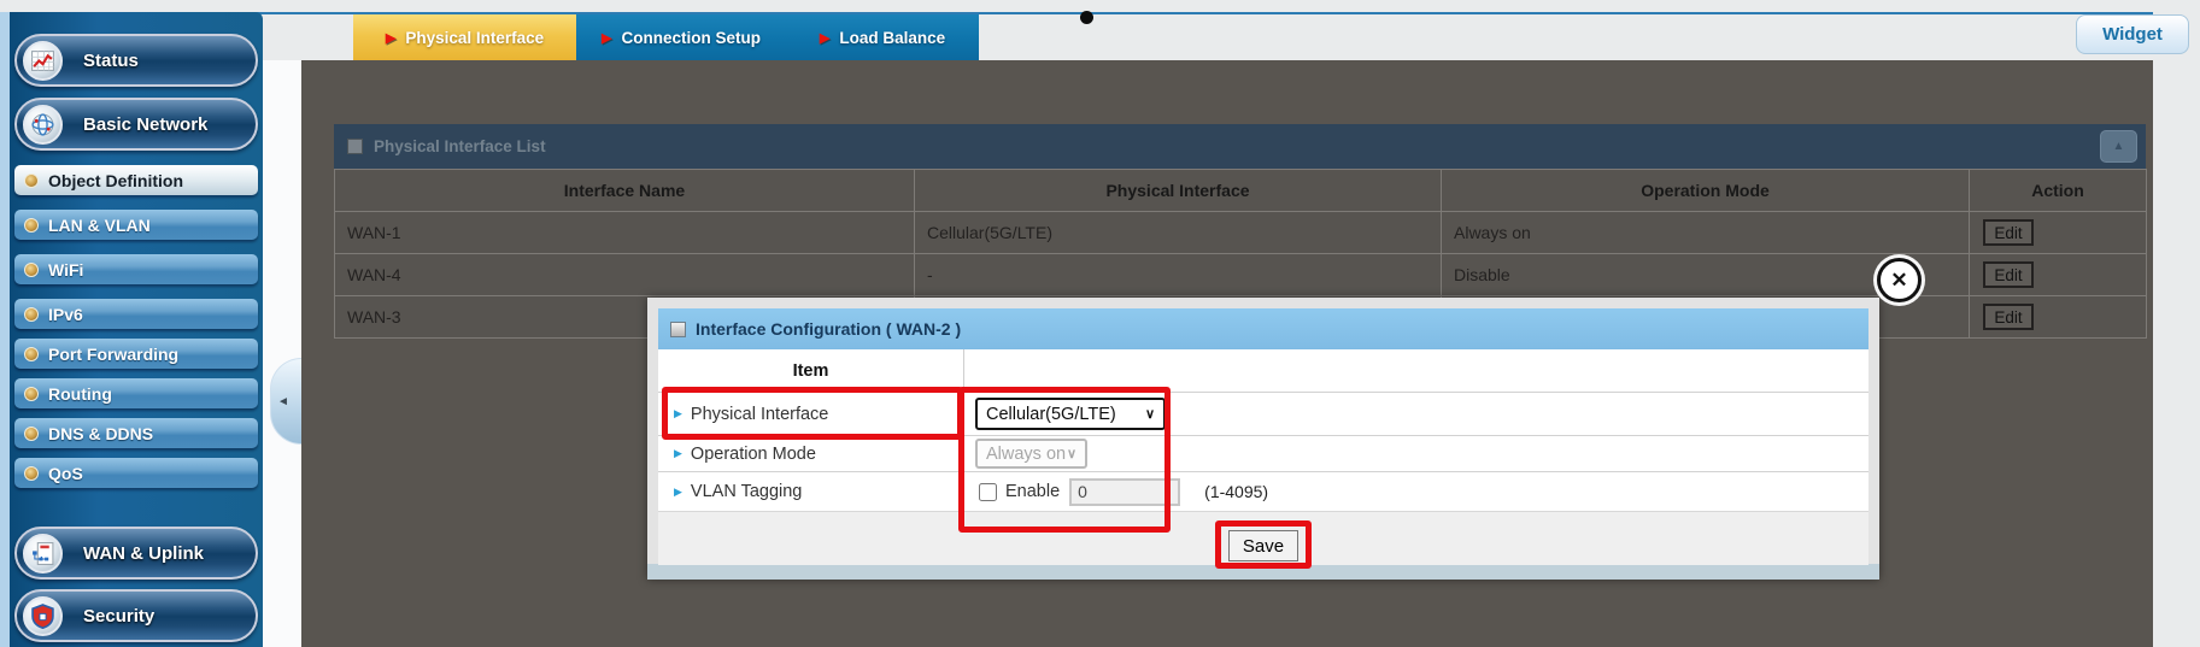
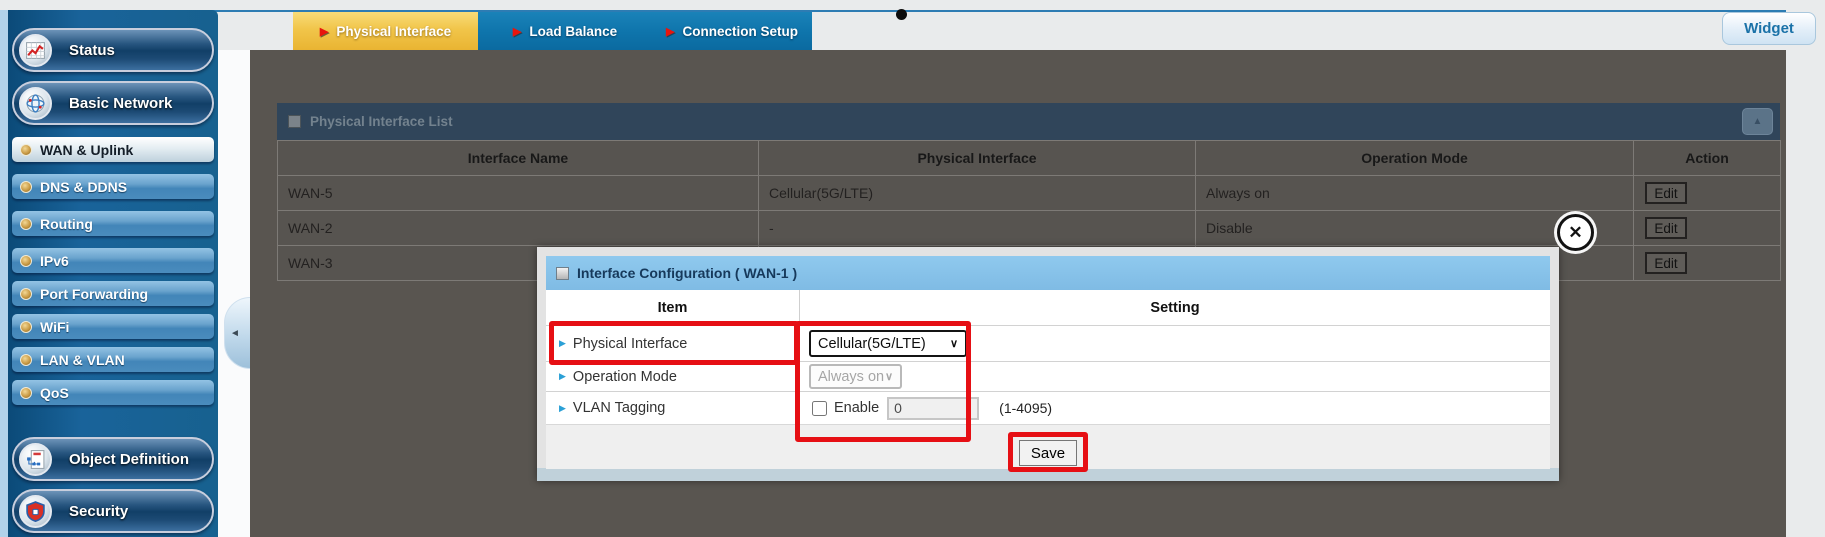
  ▶
  Physical Interface
  ▶
- Connection Setup
+ Load Balance
  ▶
- Load Balance
+ Connection Setup
  Widget
  Status
  Basic Network
- Object Definition
+ WAN & Uplink
- LAN & VLAN
+ DNS & DDNS
- WiFi
+ Routing
  IPv6
  Port Forwarding
- Routing
+ WiFi
- DNS & DDNS
+ LAN & VLAN
  QoS
- WAN & Uplink
+ Object Definition
  Security
  ◄
  Physical Interface List
  ▲
  Interface Name	Physical Interface	Operation Mode	Action
- WAN-1	Cellular(5G/LTE)	Always on	Edit
+ WAN-5	Cellular(5G/LTE)	Always on	Edit
- WAN-4	-	Disable	Edit
+ WAN-2	-	Disable	Edit
  WAN-3			Edit
- Interface Configuration ( WAN-2 )
+ Interface Configuration ( WAN-1 )
  Item
+ Setting
  ▶
  Physical Interface
  Cellular(5G/LTE)
  ∨
  ▶
  Operation Mode
  Always on
  ∨
  ▶
  VLAN Tagging
  Enable
  0
  (1-4095)
  Save
  ✕
